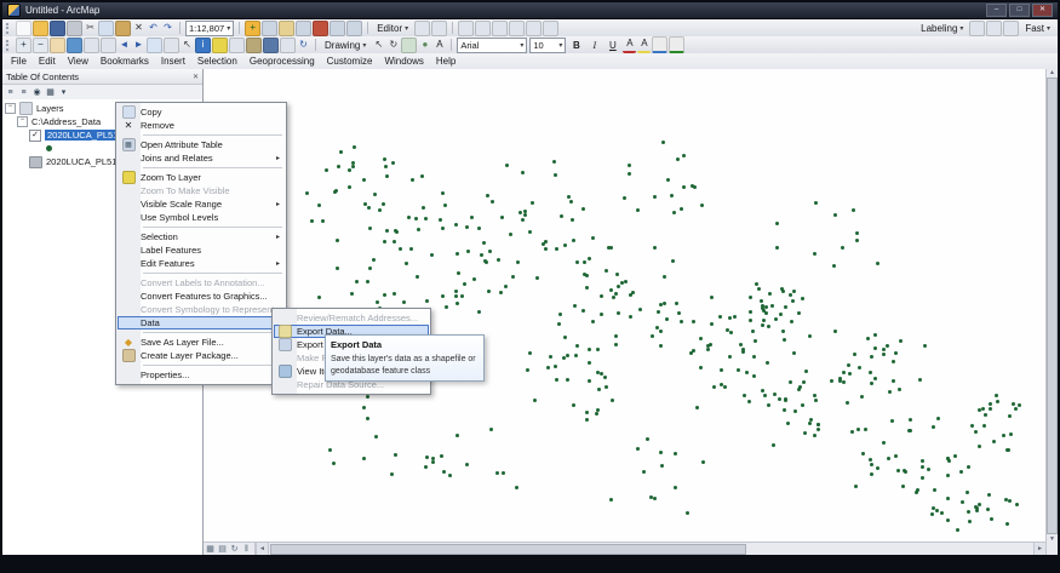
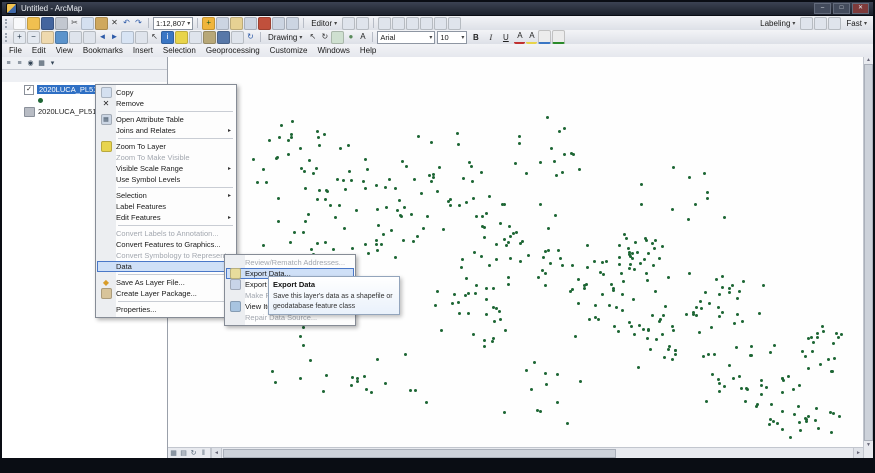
  Untitled - ArcMap
  ✂
  ✕
  ↶
  ↷
  1:12,807
  +
  Editor
  Labeling
  Fast
  +
  −
  ◄
  ►
  ↖
  i
  ↻
  Drawing
  ↖
  ↻
  ●
  A
  Arial
  10
  B
  I
  U
  A
  A
  File
  Edit
  View
  Bookmarks
  Insert
  Selection
  Geoprocessing
  Customize
  Windows
  Help
- Table Of Contents
- Layers
- C:\Address_Data
  Copy
  ✕
  Remove
  Open Attribute Table
  Joins and Relates
  Zoom To Layer
  Zoom To Make Visible
  Visible Scale Range
  Use Symbol Levels
  Selection
  Label Features
  Edit Features
  Convert Labels to Annotation...
  Convert Features to Graphics...
  Convert Symbology to Represen
  Data
  ◆
  Save As Layer File...
  Create Layer Package...
  Properties...
  Review/Rematch Addresses...
  Export Data...
  Repair Data Source...
  Export Data
